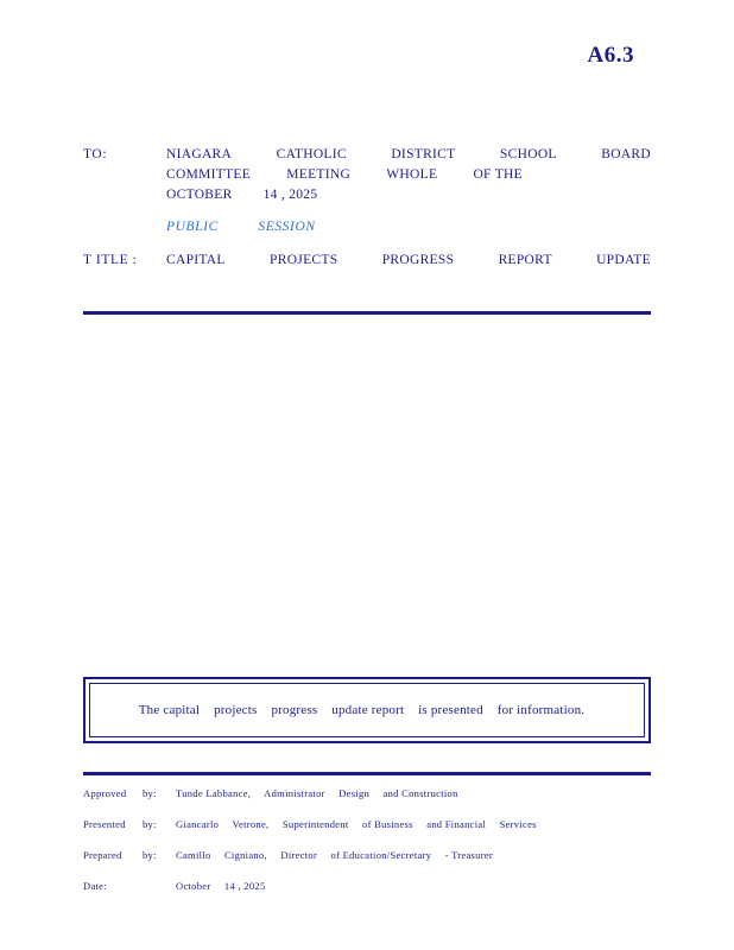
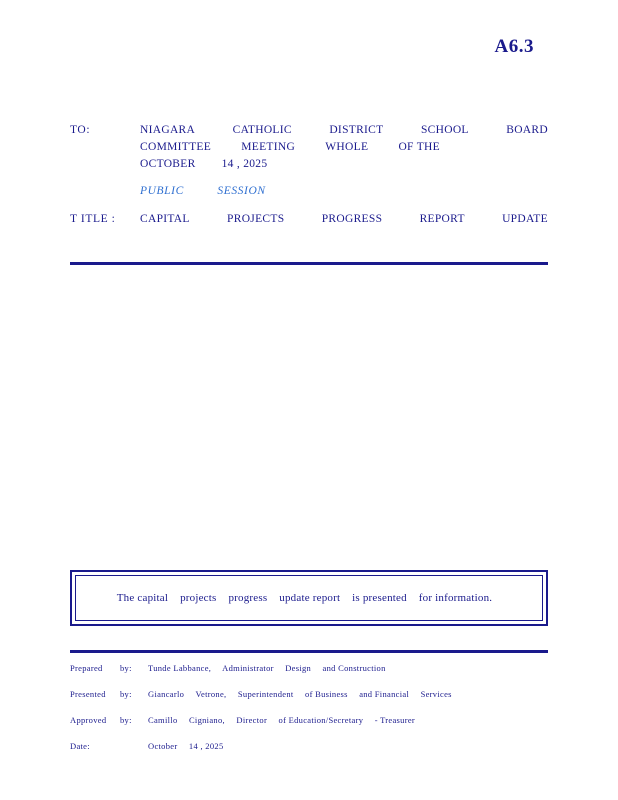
  A6.3
  TO:
  NIAGARA
  CATHOLIC
  DISTRICT
  SCHOOL
  BOARD
  COMMITTEE
  MEETING
  WHOLE
  OF THE
  OCTOBER
  14 , 2025
  PUBLIC SESSION
  T ITLE :
  CAPITAL
  PROJECTS
  PROGRESS
  REPORT
  UPDATE
  The capital projects progress update report is presented for information.
- Approved
+ Prepared
  by:
  Tunde Labbance, Administrator Design and Construction
  Presented
  by:
  Giancarlo Vetrone, Superintendent of Business and Financial Services
- Prepared
+ Approved
  by:
  Camillo Cigniano, Director of Education/Secretary - Treasurer
  Date:
  October 14 , 2025
